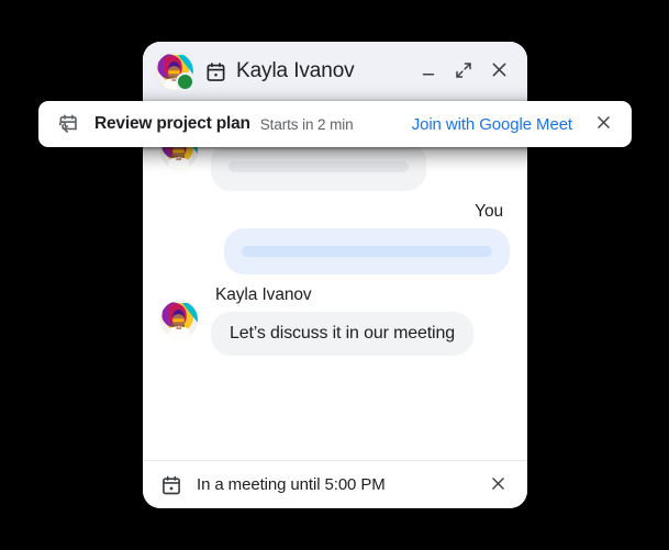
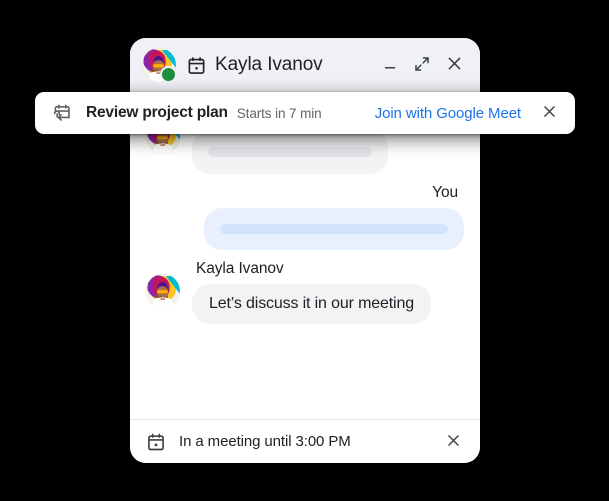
  Kayla Ivanov
  You
  Kayla Ivanov
  Let’s discuss it in our meeting
- In a meeting until 5:00 PM
+ In a meeting until 3:00 PM
  Review project plan
- Starts in 2 min
+ Starts in 7 min
  Join with Google Meet
